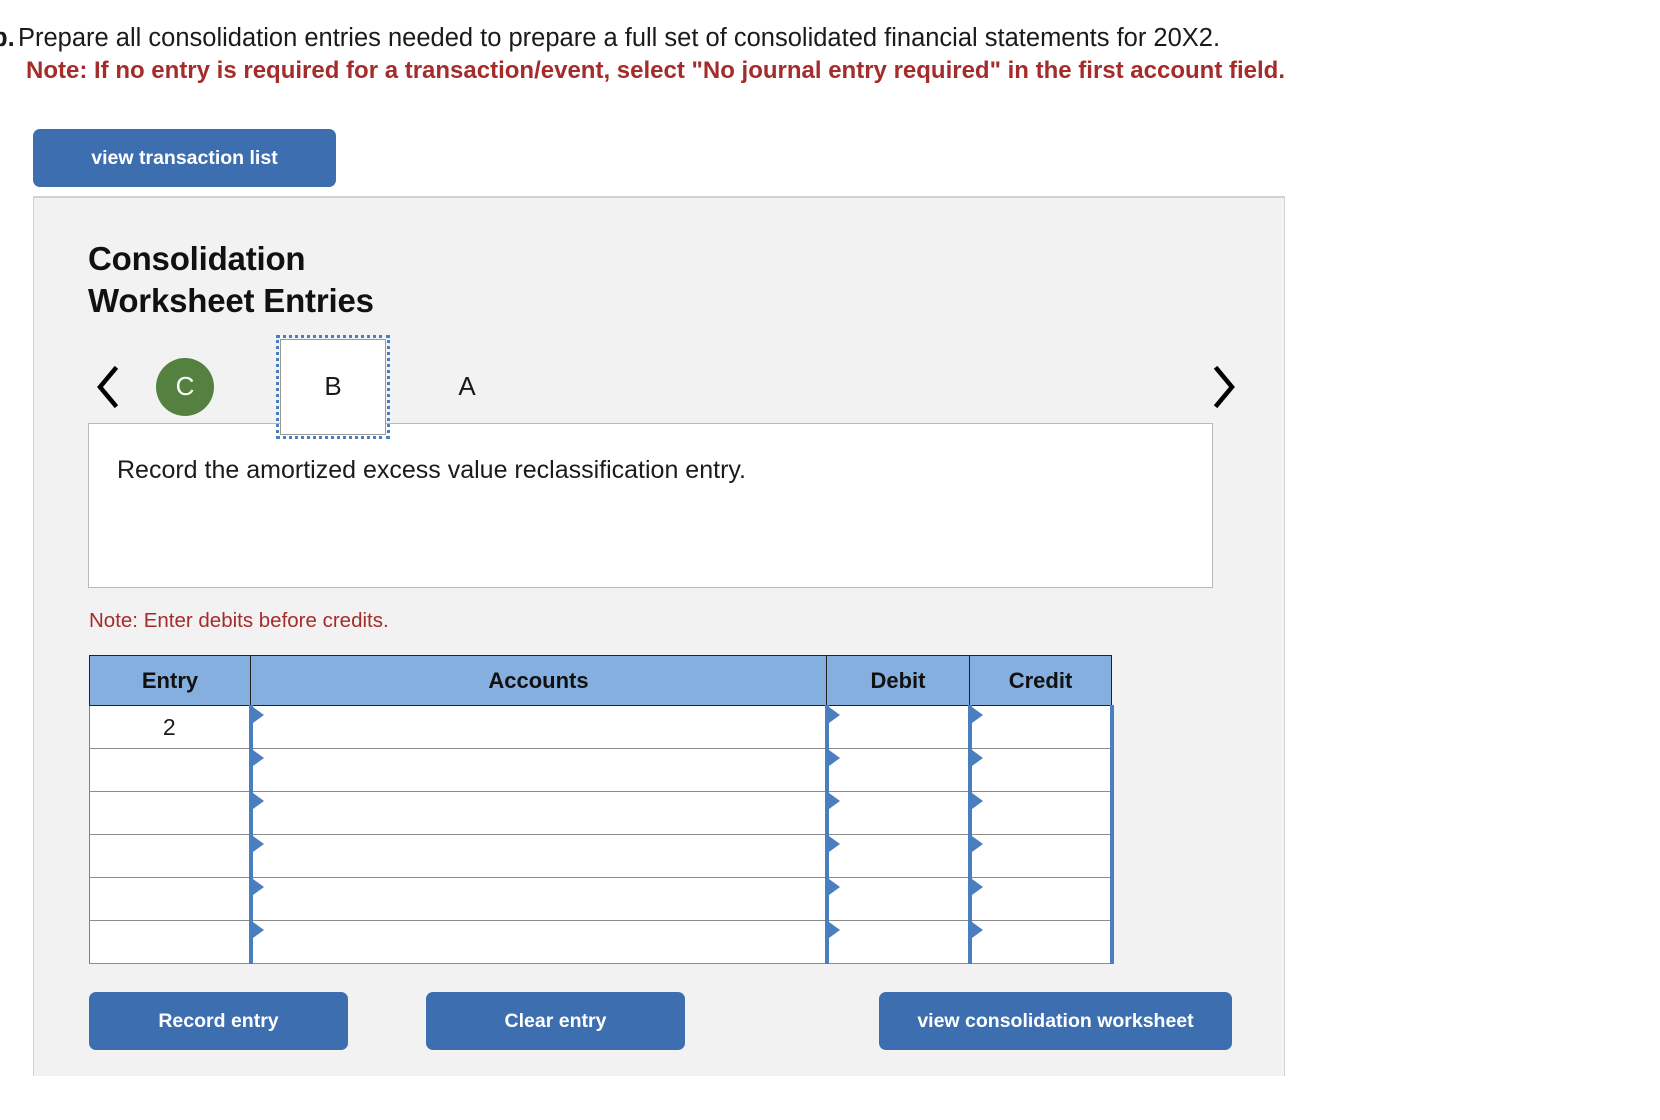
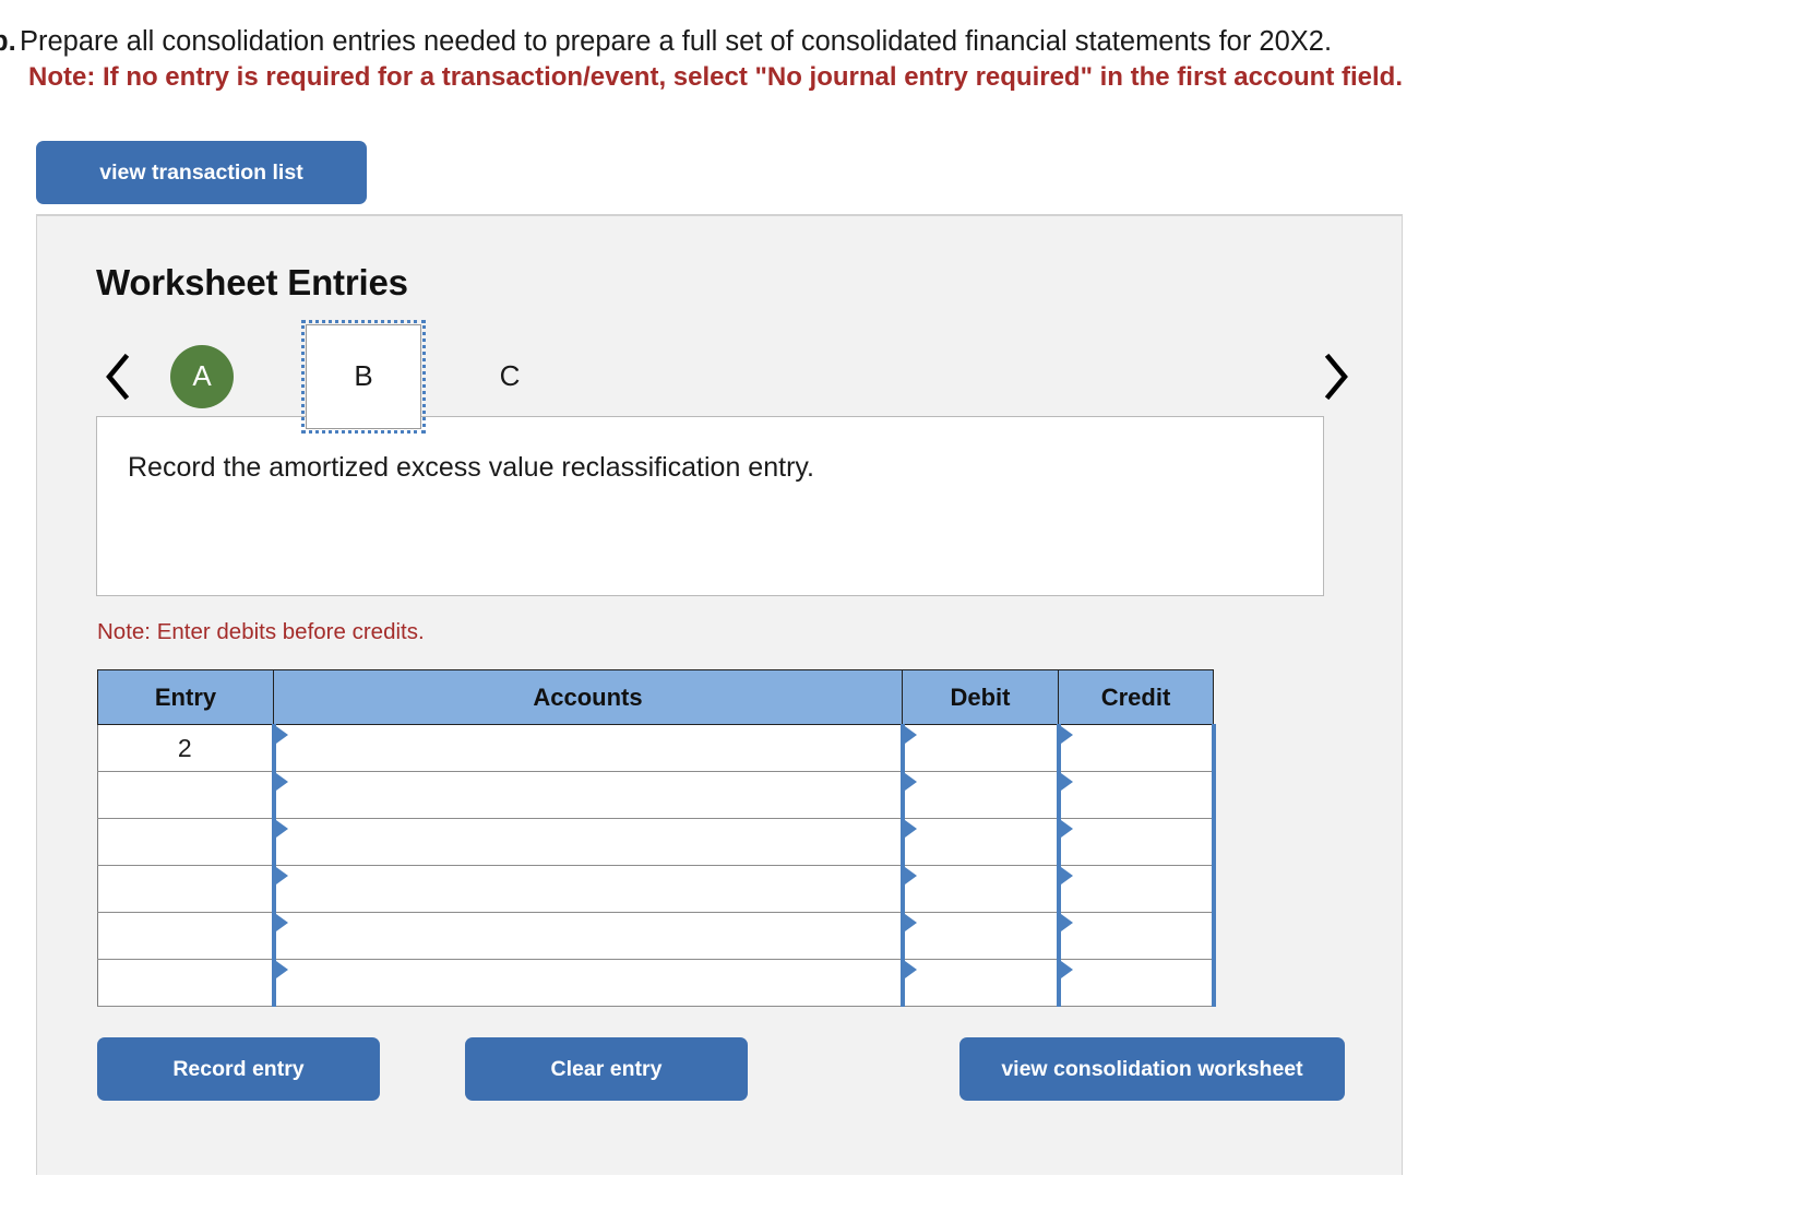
  .Prepare all consolidation entries needed to prepare a full set of consolidated financial statements for 20X2.
  Note: If no entry is required for a transaction/event, select "No journal entry required" in the first account field.
  view transaction list
- Consolidation
  Worksheet Entries
- C
+ A
  B
- A
+ C
  Record the amortized excess value reclassification entry.
  Note: Enter debits before credits.
  Entry	Accounts	Debit	Credit
  2
  Record entry
  Clear entry
  view consolidation worksheet
